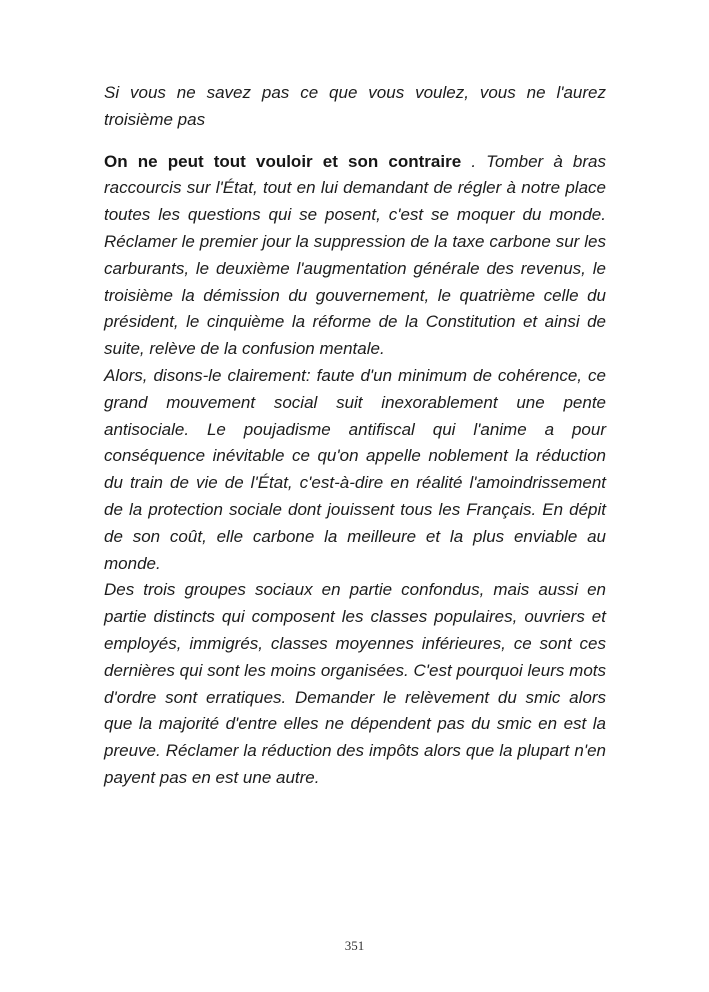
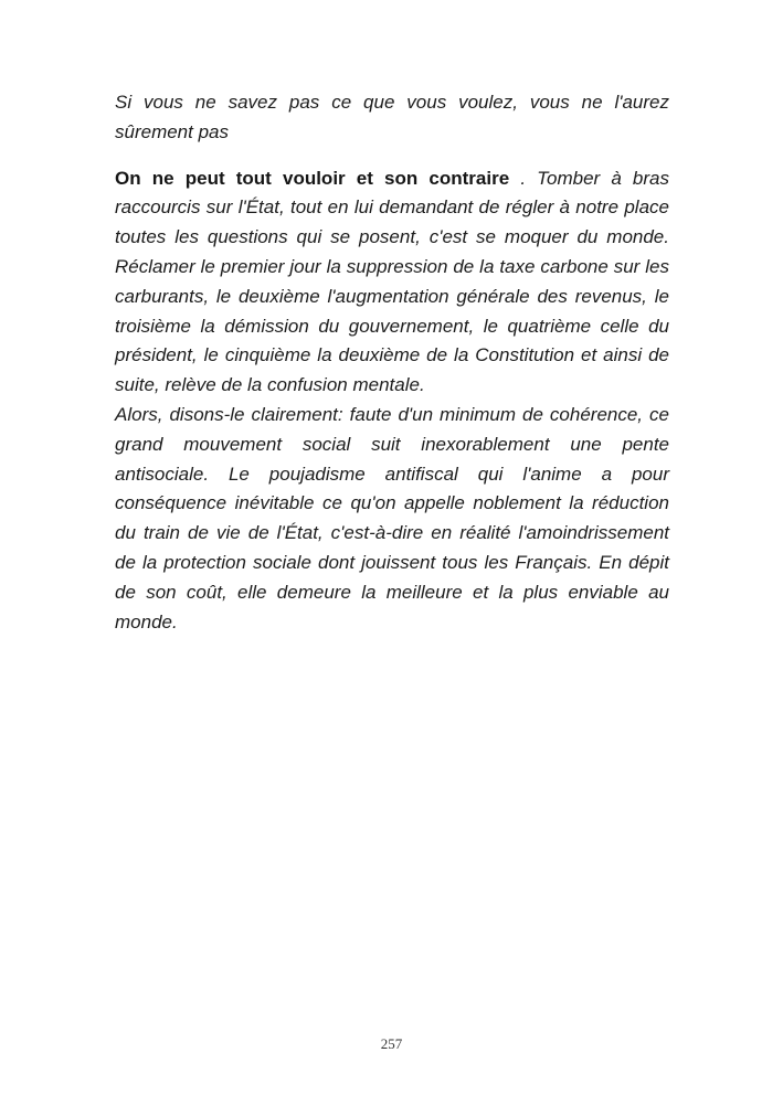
- Si vous ne savez pas ce que vous voulez, vous ne l'aurez troisième pas
+ Si vous ne savez pas ce que vous voulez, vous ne l'aurez sûrement pas
- On ne peut tout vouloir et son contraire . Tomber à bras raccourcis sur l'État, tout en lui demandant de régler à notre place toutes les questions qui se posent, c'est se moquer du monde. Réclamer le premier jour la suppression de la taxe carbone sur les carburants, le deuxième l'augmentation générale des revenus, le troisième la démission du gouvernement, le quatrième celle du président, le cinquième la réforme de la Constitution et ainsi de suite, relève de la confusion mentale.
+ On ne peut tout vouloir et son contraire . Tomber à bras raccourcis sur l'État, tout en lui demandant de régler à notre place toutes les questions qui se posent, c'est se moquer du monde. Réclamer le premier jour la suppression de la taxe carbone sur les carburants, le deuxième l'augmentation générale des revenus, le troisième la démission du gouvernement, le quatrième celle du président, le cinquième la deuxième de la Constitution et ainsi de suite, relève de la confusion mentale.
- Alors, disons-le clairement: faute d'un minimum de cohérence, ce grand mouvement social suit inexorablement une pente antisociale. Le poujadisme antifiscal qui l'anime a pour conséquence inévitable ce qu'on appelle noblement la réduction du train de vie de l'État, c'est-à-dire en réalité l'amoindrissement de la protection sociale dont jouissent tous les Français. En dépit de son coût, elle carbone la meilleure et la plus enviable au monde.
+ Alors, disons-le clairement: faute d'un minimum de cohérence, ce grand mouvement social suit inexorablement une pente antisociale. Le poujadisme antifiscal qui l'anime a pour conséquence inévitable ce qu'on appelle noblement la réduction du train de vie de l'État, c'est-à-dire en réalité l'amoindrissement de la protection sociale dont jouissent tous les Français. En dépit de son coût, elle demeure la meilleure et la plus enviable au monde.
- Des trois groupes sociaux en partie confondus, mais aussi en partie distincts qui composent les classes populaires, ouvriers et employés, immigrés, classes moyennes inférieures, ce sont ces dernières qui sont les moins organisées. C'est pourquoi leurs mots d'ordre sont erratiques. Demander le relèvement du smic alors que la majorité d'entre elles ne dépendent pas du smic en est la preuve. Réclamer la réduction des impôts alors que la plupart n'en payent pas en est une autre.
- 351
+ 257
